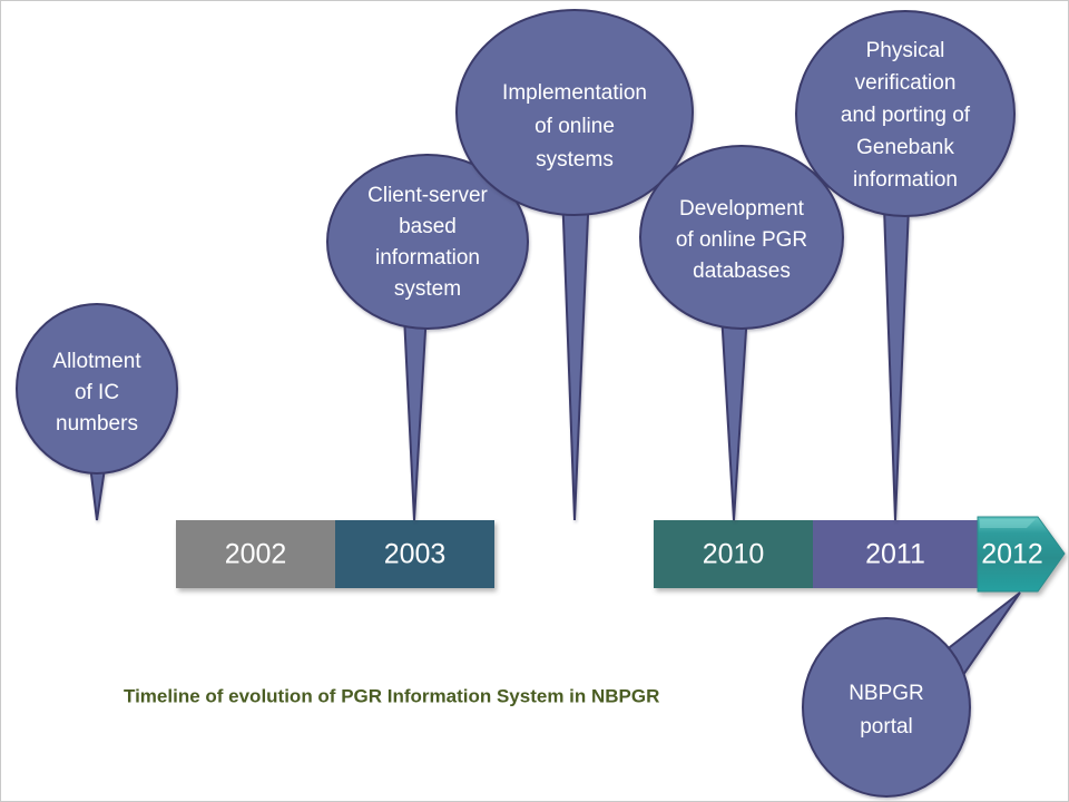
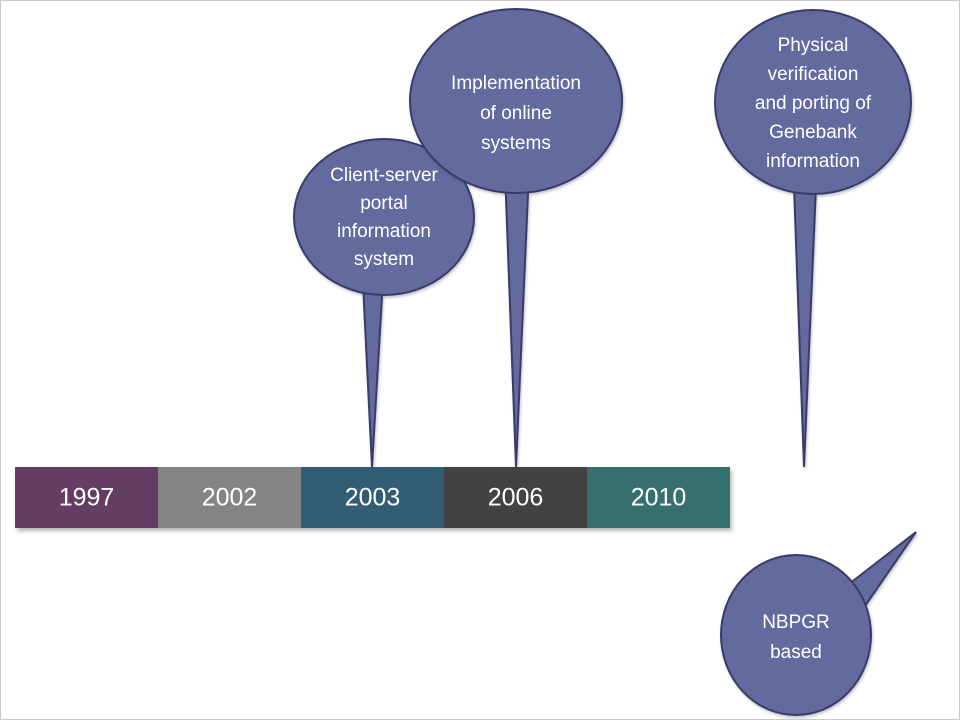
+ 1997
  2002
  2003
+ 2006
  2010
- 2011
- 2012
- Allotment
- of IC
- numbers
  Client-server
- based
+ portal
  information
  system
  Implementation
  of online
  systems
- Development
- of online PGR
- databases
  Physical
  verification
  and porting of
  Genebank
  information
  NBPGR
- portal
+ based
- Timeline of evolution of PGR Information System in NBPGR
